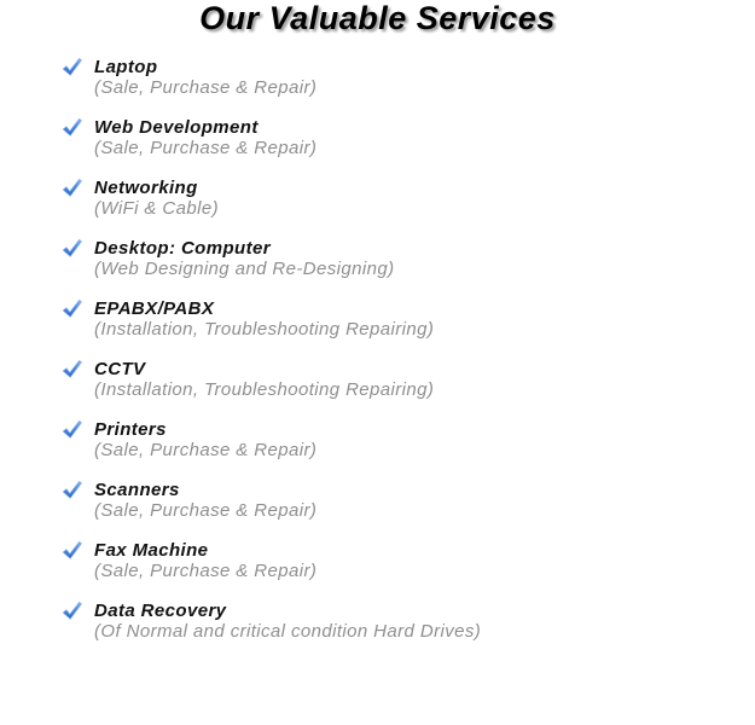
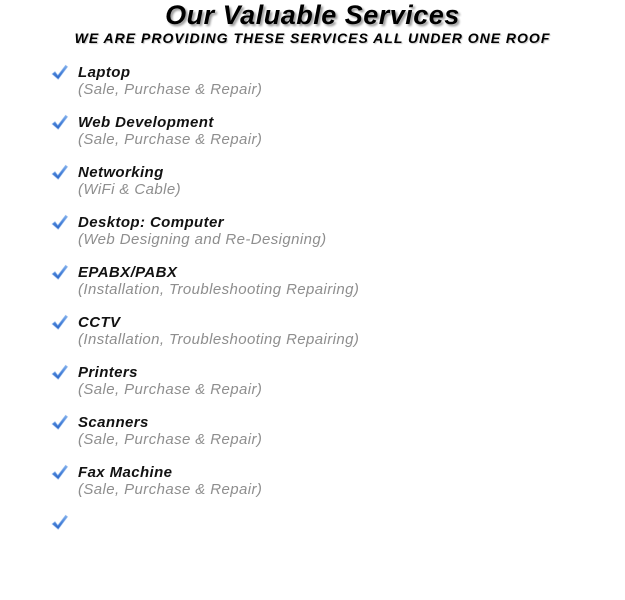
  Our Valuable Services
+ WE ARE PROVIDING THESE SERVICES ALL UNDER ONE ROOF
  Laptop
  (Sale, Purchase & Repair)
  Web Development
  (Sale, Purchase & Repair)
  Networking
  (WiFi & Cable)
  Desktop: Computer
  (Web Designing and Re-Designing)
  EPABX/PABX
  (Installation, Troubleshooting Repairing)
  CCTV
  (Installation, Troubleshooting Repairing)
  Printers
  (Sale, Purchase & Repair)
  Scanners
  (Sale, Purchase & Repair)
  Fax Machine
  (Sale, Purchase & Repair)
- Data Recovery
- (Of Normal and critical condition Hard Drives)
